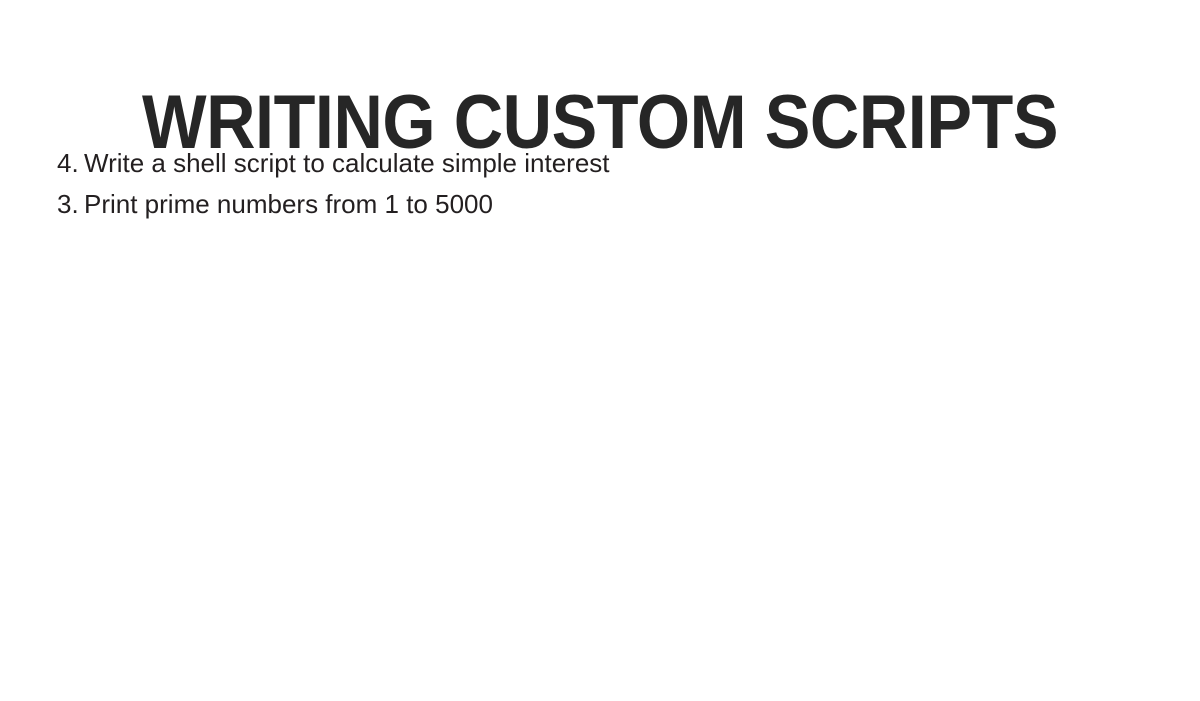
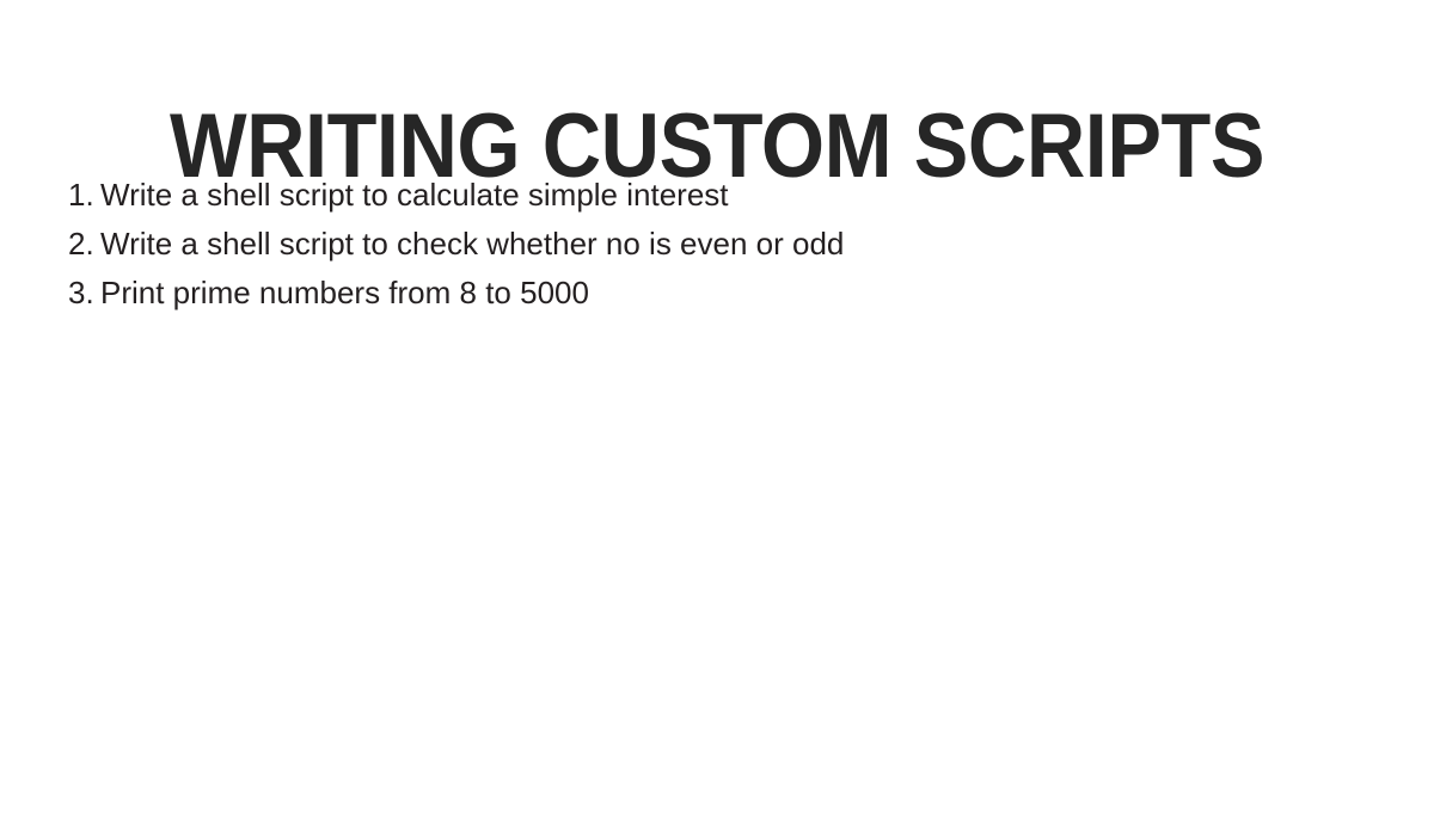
  WRITING CUSTOM SCRIPTS
- 4.
+ 1.
  Write a shell script to calculate simple interest
+ 2.
+ Write a shell script to check whether no is even or odd
  3.
- Print prime numbers from 1 to 5000
+ Print prime numbers from 8 to 5000
